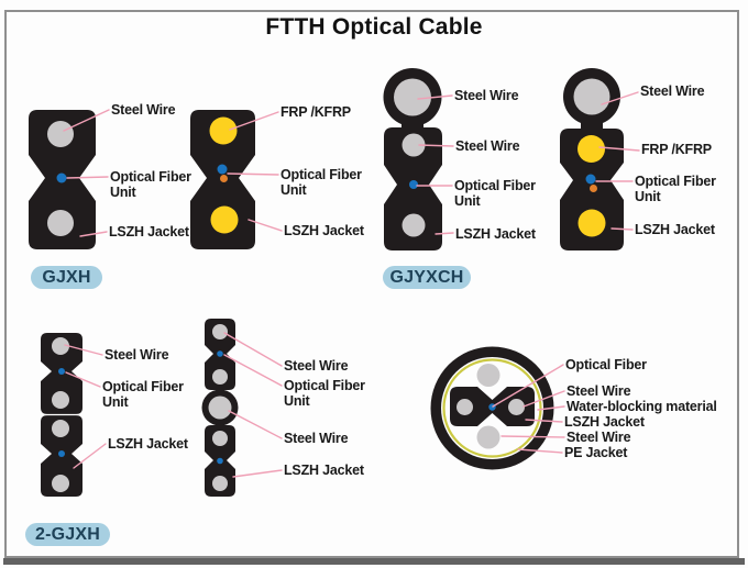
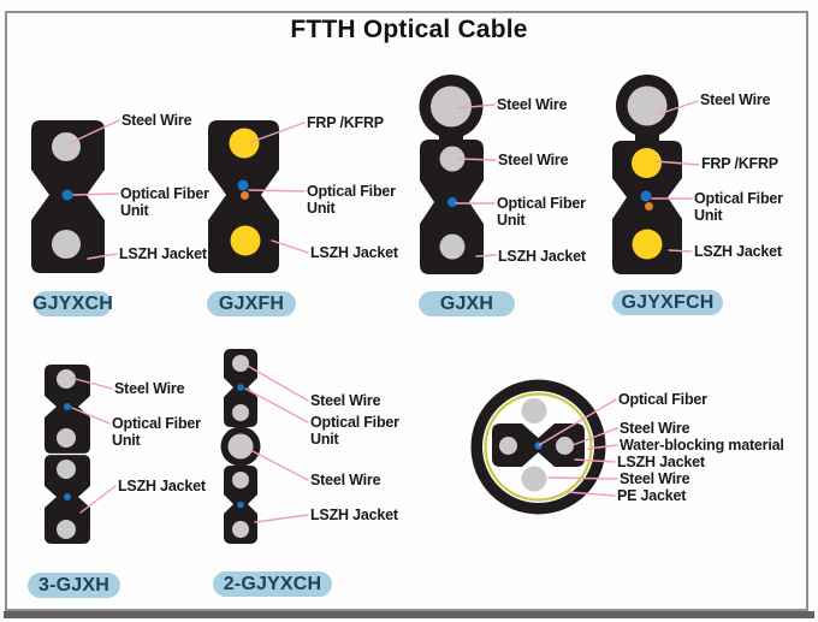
  FTTH Optical Cable
  Steel Wire
  Optical Fiber
  Unit
  LSZH Jacket
  FRP /KFRP
  Optical Fiber
  Unit
  LSZH Jacket
  Steel Wire
  Steel Wire
  Optical Fiber
  Unit
  LSZH Jacket
  Steel Wire
  FRP /KFRP
  Optical Fiber
  Unit
  LSZH Jacket
  Steel Wire
  Optical Fiber
  Unit
  LSZH Jacket
  Steel Wire
  Optical Fiber
  Unit
  Steel Wire
  LSZH Jacket
  Optical Fiber
  Steel Wire
  Water-blocking material
  LSZH Jacket
  Steel Wire
  PE Jacket
- GJXH
+ GJYXCH
+ GJXFH
- GJYXCH
+ GJXH
+ GJYXFCH
- 2-GJXH
+ 3-GJXH
+ 2-GJYXCH
